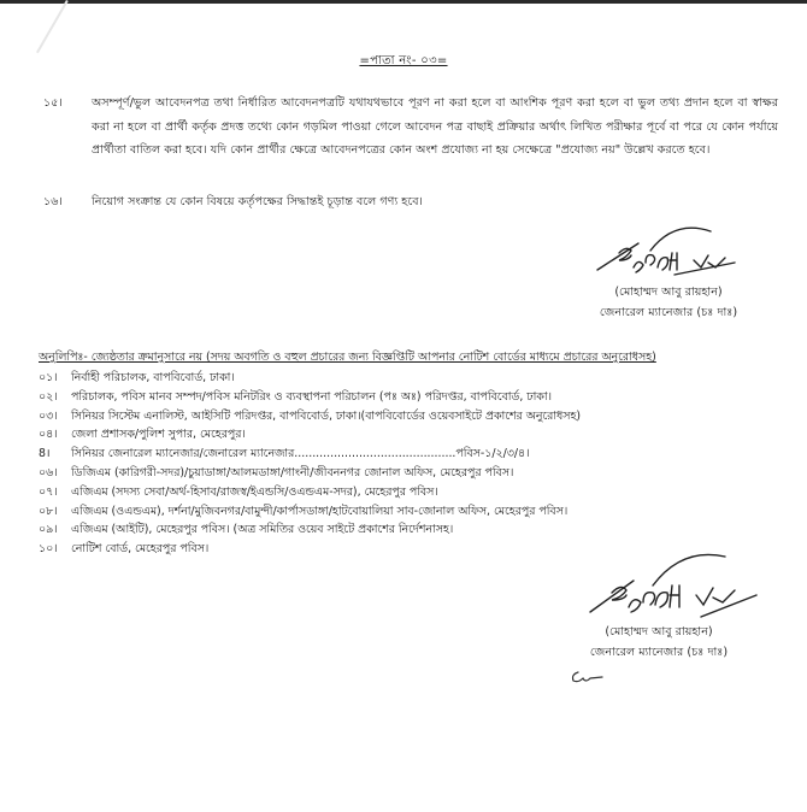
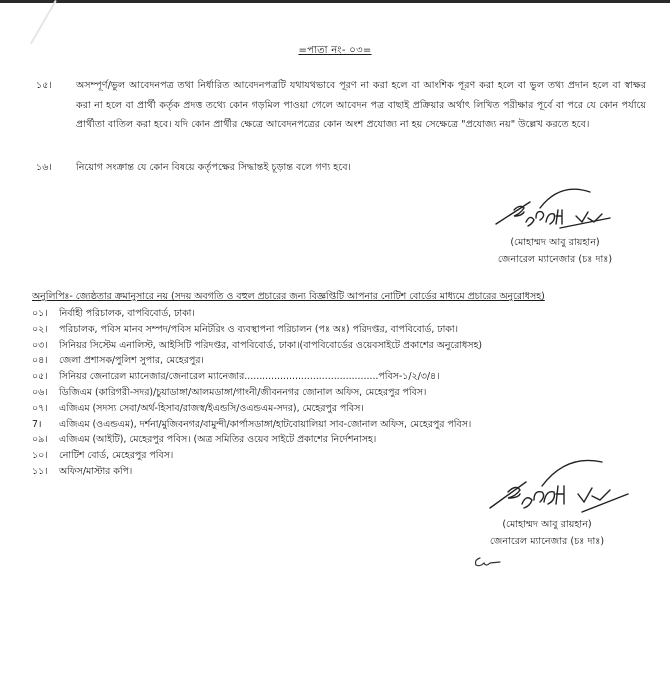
  =পাতা নং- ০৩=
  ১৫।
  অসম্পূর্ণ/ভুল আবেদনপত্র তথা নির্ধারিত আবেদনপত্রটি যথাযথভাবে পূরণ না করা হলে বা আংশিক পূরণ করা হলে বা ভুল তথ্য প্রদান হলে বা স্বাক্ষর করা না হলে বা প্রার্থী কর্তৃক প্রদত্ত তথ্যে কোন গড়মিল পাওয়া গেলে আবেদন পত্র বাছাই প্রক্রিয়ার অর্থাৎ লিখিত পরীক্ষার পূর্বে বা পরে যে কোন পর্যায়ে প্রার্থীতা বাতিল করা হবে। যদি কোন প্রার্থীর ক্ষেত্রে আবেদনপত্রের কোন অংশ প্রযোজ্য না হয় সেক্ষেত্রে "প্রযোজ্য নয়" উল্লেখ করতে হবে।
  ১৬।
  নিয়োগ সংক্রান্ত যে কোন বিষয়ে কর্তৃপক্ষের সিদ্ধান্তই চূড়ান্ত বলে গণ্য হবে।
  (মোহাম্মদ আবু রায়হান)
  জেনারেল ম্যানেজার (চঃ দাঃ)
  অনুলিপিঃ- জ্যেষ্ঠতার ক্রমানুসারে নয় (সদয় অবগতি ও বহুল প্রচারের জন্য বিজ্ঞপ্তিটি আপনার নোটিশ বোর্ডের মাধ্যমে প্রচারের অনুরোধসহ)
  ০১। নির্বাহী পরিচালক, বাপবিবোর্ড, ঢাকা।
  ০২। পরিচালক, পবিস মানব সম্পদ/পবিস মনিটরিং ও ব্যবস্থাপনা পরিচালন (পঃ অঃ) পরিদপ্তর, বাপবিবোর্ড, ঢাকা।
  ০৩। সিনিয়র সিস্টেম এনালিস্ট, আইসিটি পরিদপ্তর, বাপবিবোর্ড, ঢাকা।(বাপবিবোর্ডের ওয়েবসাইটে প্রকাশের অনুরোধসহ)
  ০৪। জেলা প্রশাসক/পুলিশ সুপার, মেহেরপুর।
- 8। সিনিয়র জেনারেল ম্যানেজার/জেনারেল ম্যানেজার.............................................পবিস-১/২/৩/৪।
+ ০৫। সিনিয়র জেনারেল ম্যানেজার/জেনারেল ম্যানেজার.............................................পবিস-১/২/৩/৪।
  ০৬। ডিজিএম (কারিগরী-সদর)/চুয়াডাঙ্গা/আলমডাঙ্গা/গাংনী/জীবননগর জোনাল অফিস, মেহেরপুর পবিস।
  ০৭। এজিএম (সদস্য সেবা/অর্থ-হিসাব/রাজস্ব/ইএন্ডসি/ওএন্ডএম-সদর), মেহেরপুর পবিস।
- ০৮। এজিএম (ওএন্ডএম), দর্শনা/মুজিবনগর/বামুন্দী/কার্পাসডাঙ্গা/হাটবোয়ালিয়া সাব-জোনাল অফিস, মেহেরপুর পবিস।
+ 7। এজিএম (ওএন্ডএম), দর্শনা/মুজিবনগর/বামুন্দী/কার্পাসডাঙ্গা/হাটবোয়ালিয়া সাব-জোনাল অফিস, মেহেরপুর পবিস।
  ০৯। এজিএম (আইটি), মেহেরপুর পবিস। (অত্র সমিতির ওয়েব সাইটে প্রকাশের নির্দেশনাসহ।
  ১০। নোটিশ বোর্ড, মেহেরপুর পবিস।
+ ১১। অফিস/মাস্টার কপি।
  (মোহাম্মদ আবু রায়হান)
  জেনারেল ম্যানেজার (চঃ দাঃ)
